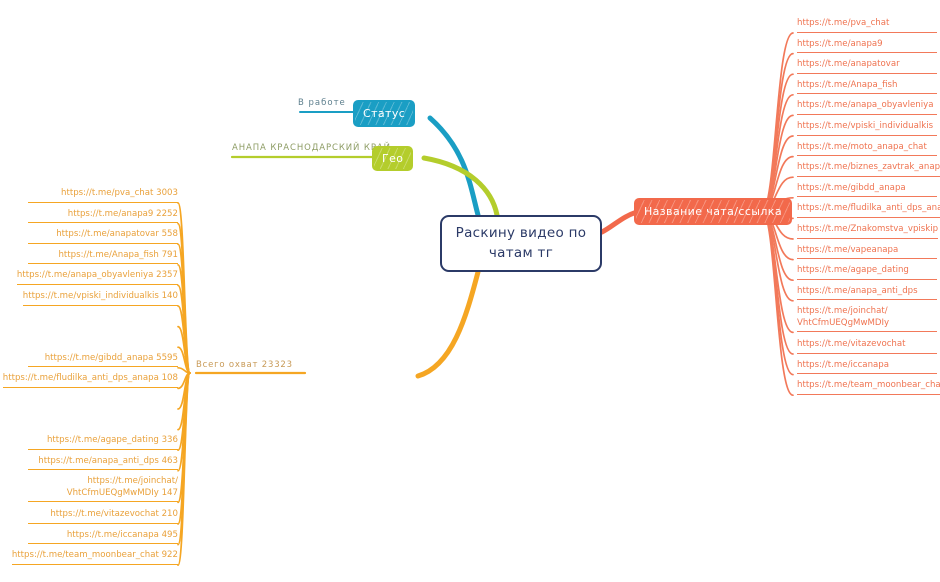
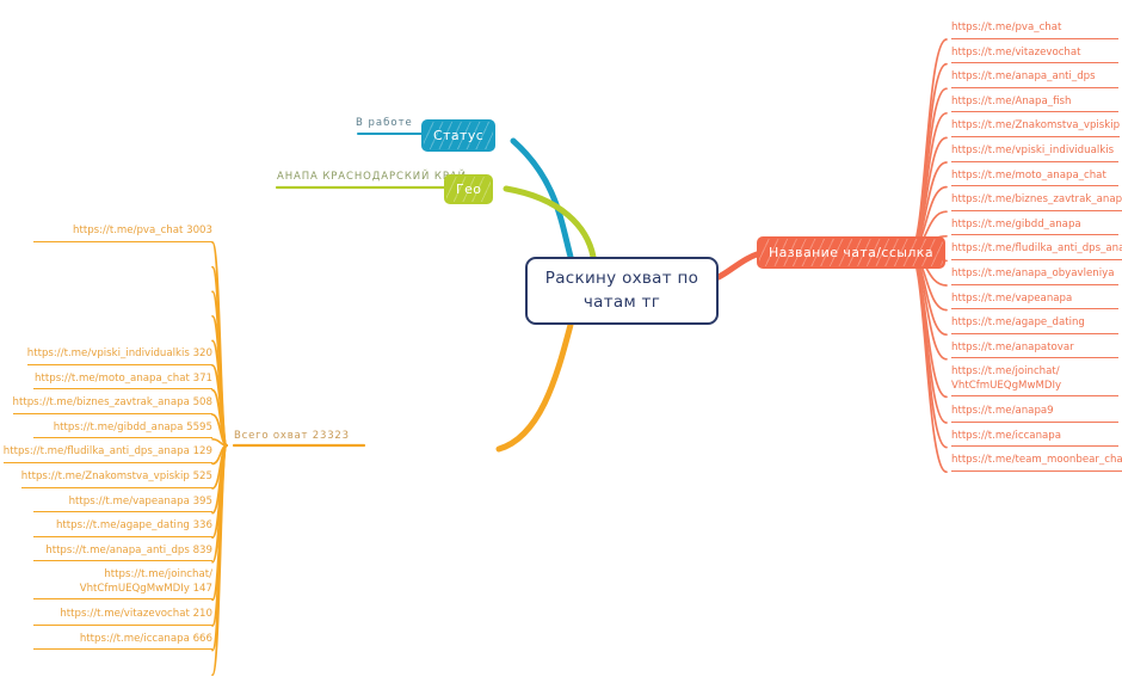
- Раскину видео по чатам тг
+ Раскину охват по чатам тг
  Статус
  Гео
  Название чата/ссылка
  В работе
  АНАПА КРАСНОДАРСКИЙ К
  Всего охват 23323
  https://t.me/pva_chat
- https://t.me/anapa9
+ https://t.me/vitazevochat
- https://t.me/anapatovar
+ https://t.me/anapa_anti_dps
  https://t.me/Anapa_fish
- https://t.me/anapa_obyavleniya
+ https://t.me/Znakomstva_vpiskip
  https://t.me/vpiski_individualkis
  https://t.me/moto_anapa_chat
  https://t.me/biznes_zavtrak_anap
  https://t.me/gibdd_anapa
  https://t.me/fludilka_anti_dps_an
- https://t.me/Znakomstva_vpiskip
+ https://t.me/anapa_obyavleniya
  https://t.me/vapeanapa
  https://t.me/agape_dating
- https://t.me/anapa_anti_dps
+ https://t.me/anapatovar
  https://t.me/joinchat/
  VhtCfmUEQgMwMDIy
- https://t.me/vitazevochat
+ https://t.me/anapa9
  https://t.me/iccanapa
  https://t.me/team_moonbear_cha
  https://t.me/pva_chat 3003
- https://t.me/anapa9 2252
- https://t.me/anapatovar 558
- https://t.me/Anapa_fish 791
- https://t.me/anapa_obyavleniya 2357
- https://t.me/vpiski_individualkis 140
+ https://t.me/vpiski_individualkis 320
+ https://t.me/moto_anapa_chat 371
+ https://t.me/biznes_zavtrak_anapa 508
  https://t.me/gibdd_anapa 5595
- https://t.me/fludilka_anti_dps_anapa 108
+ https://t.me/fludilka_anti_dps_anapa 129
+ https://t.me/Znakomstva_vpiskip 525
+ https://t.me/vapeanapa 395
  https://t.me/agape_dating 336
- https://t.me/anapa_anti_dps 463
+ https://t.me/anapa_anti_dps 839
  https://t.me/joinchat/
  VhtCfmUEQgMwMDIy 147
  https://t.me/vitazevochat 210
- https://t.me/iccanapa 495
+ https://t.me/iccanapa 666
- https://t.me/team_moonbear_chat 922
